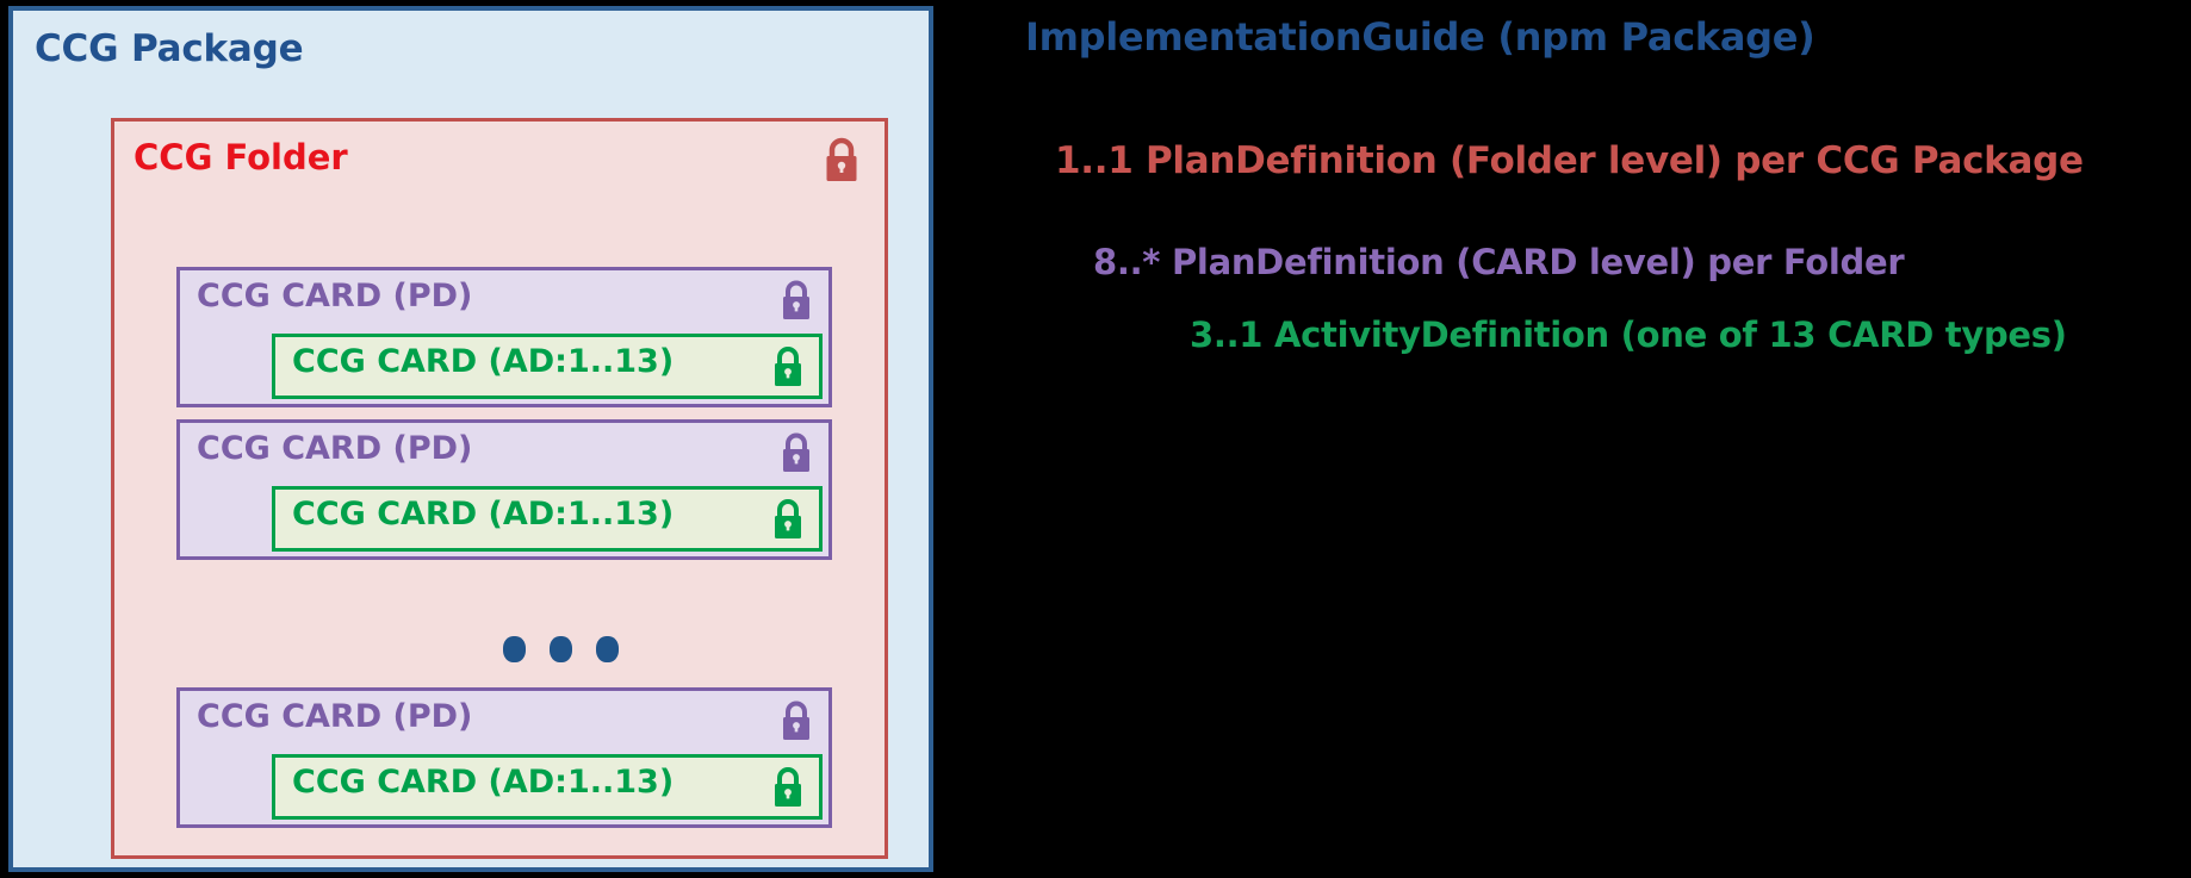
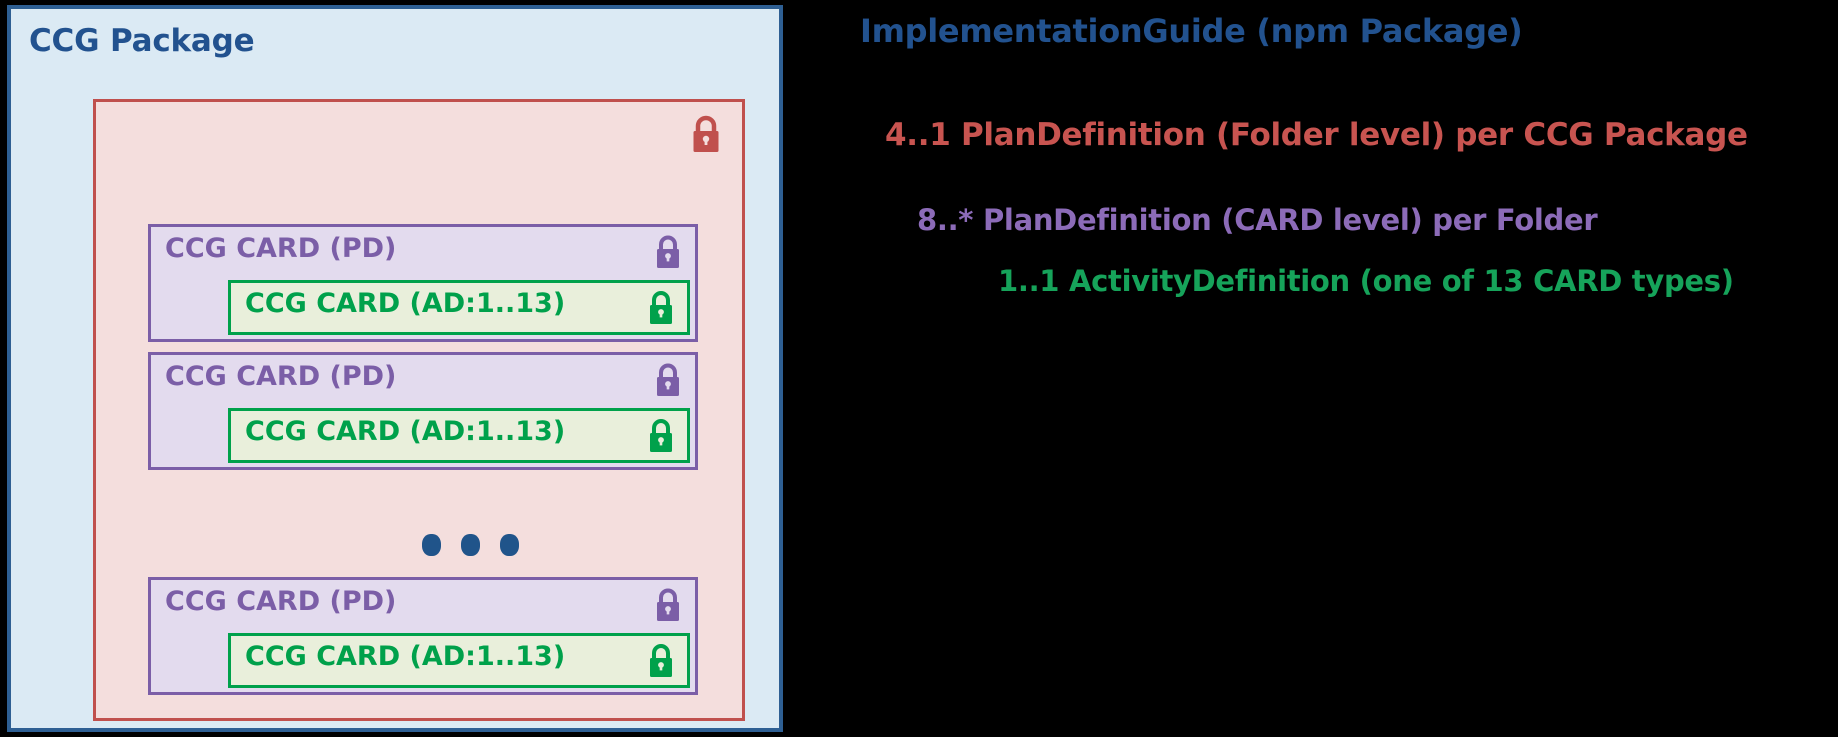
  CCG Package
- CCG Folder
  CCG CARD (PD)
  CCG CARD (AD:1..13)
  CCG CARD (PD)
  CCG CARD (AD:1..13)
  CCG CARD (PD)
  CCG CARD (AD:1..13)
  ImplementationGuide (npm Package)
- 1..1 PlanDefinition (Folder level) per CCG Package
+ 4..1 PlanDefinition (Folder level) per CCG Package
  8..* PlanDefinition (CARD level) per Folder
- 3..1 ActivityDefinition (one of 13 CARD types)
+ 1..1 ActivityDefinition (one of 13 CARD types)
